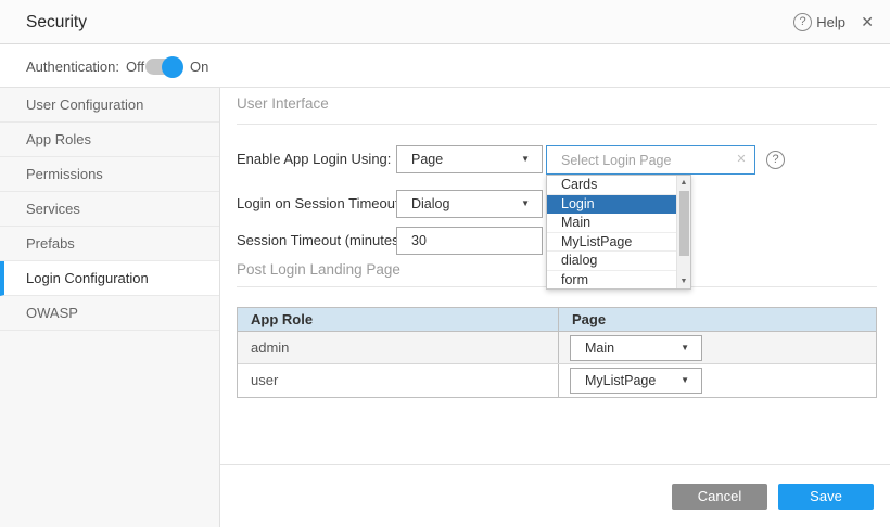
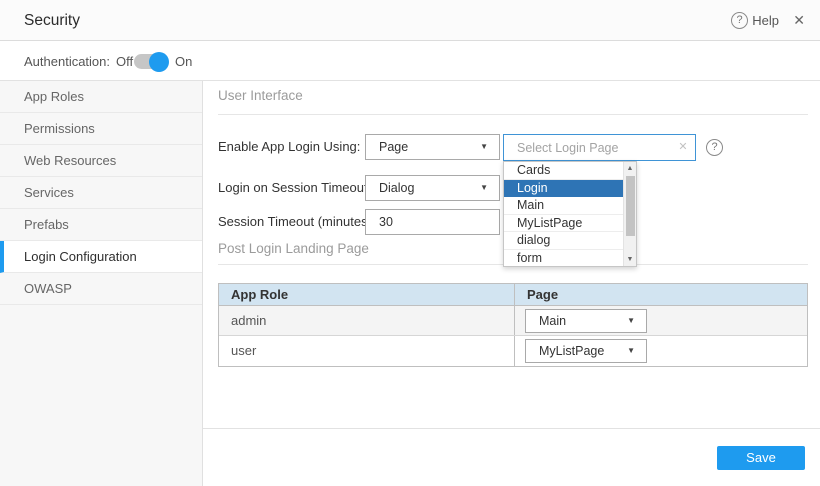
  Security
  ?
  Help
  ✕
  Authentication:
  Off
  On
- User Configuration
  App Roles
  Permissions
+ Web Resources
  Services
  Prefabs
  Login Configuration
  OWASP
  User Interface
  Enable App Login Using:
  Page
  ▼
  Select Login Page
  ✕
  ?
  Cards
  Login
  Main
  MyListPage
  dialog
  form
  Login on Session Timeou
  Dialog
  ▼
  Session Timeout (minute
  30
  Post Login Landing Page
  App Role
  Page
  admin
  Main
  ▼
  user
  MyListPage
  ▼
- Cancel
  Save
